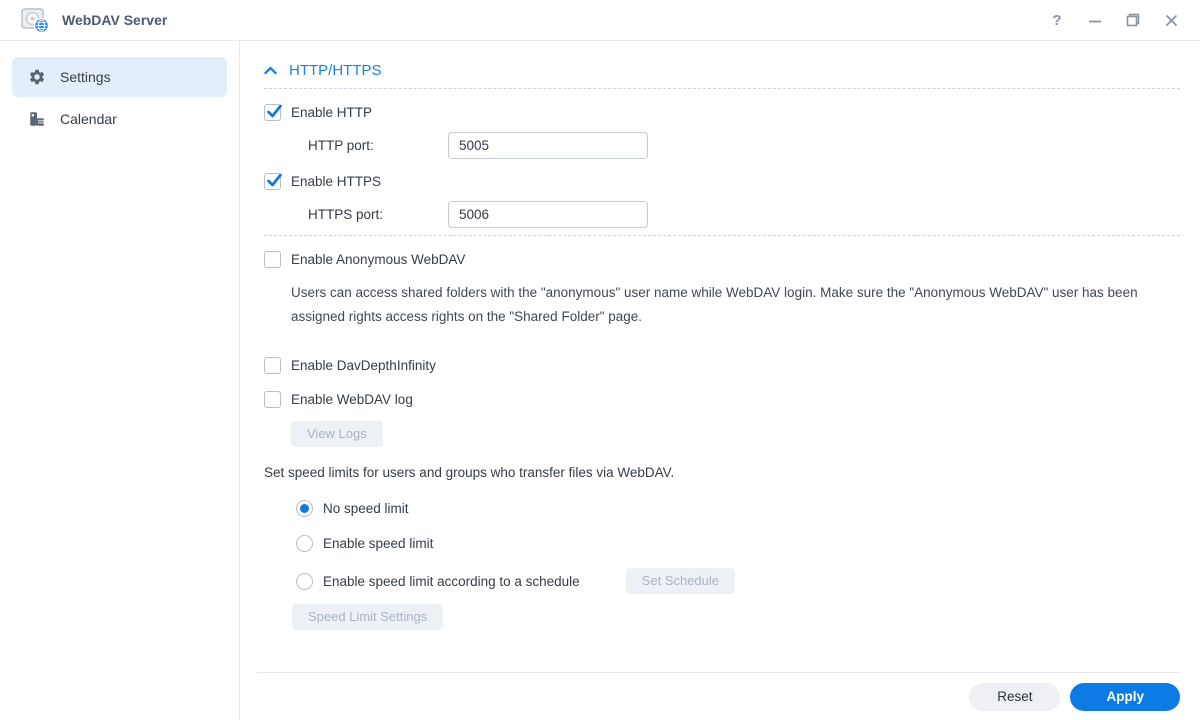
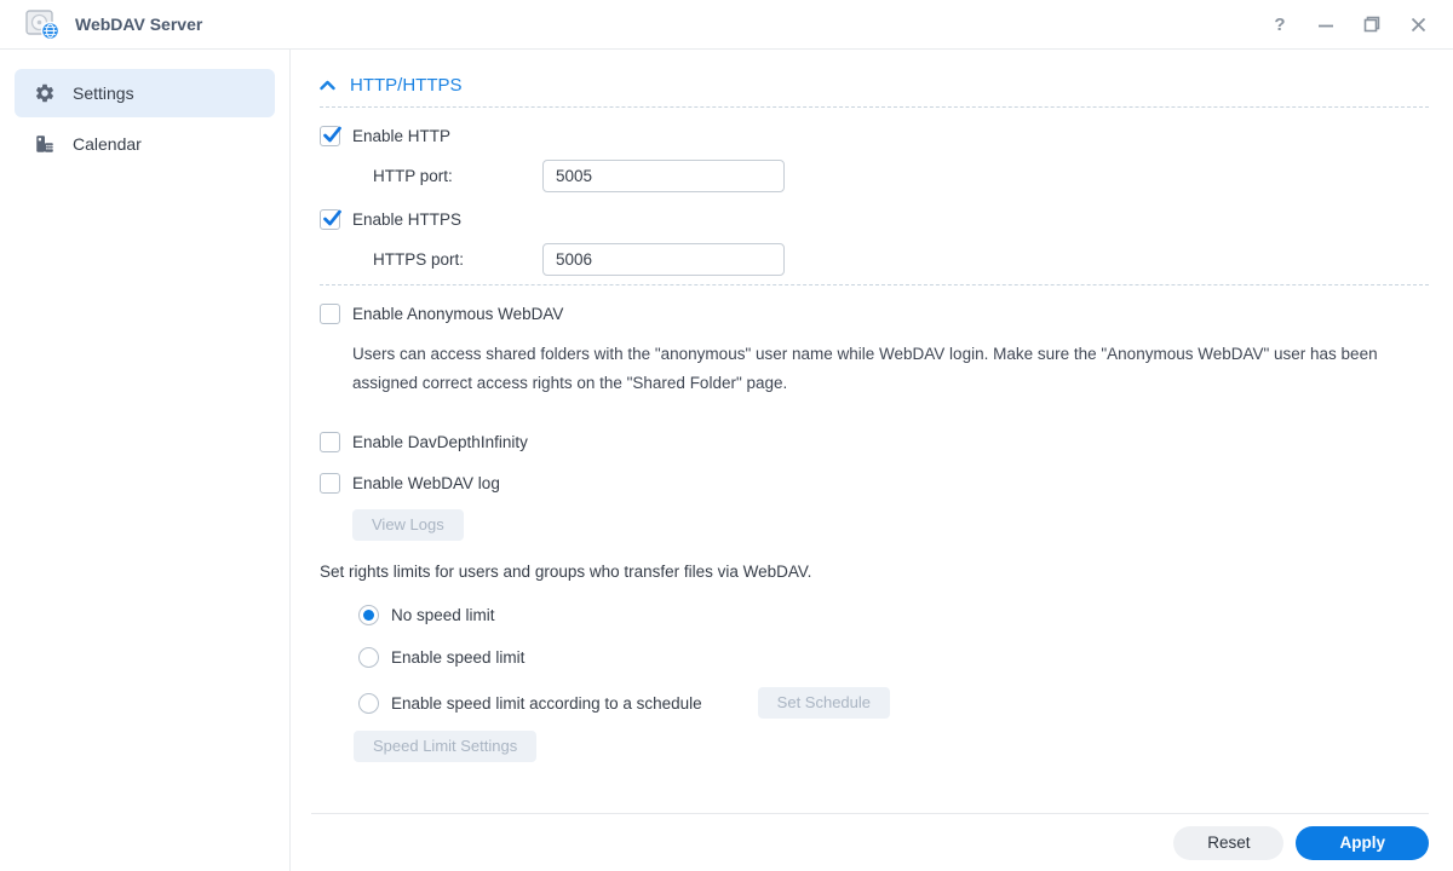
  WebDAV Server
  ?
  Settings
  Calendar
  HTTP/HTTPS
  Enable HTTP
  HTTP port:
  5005
  Enable HTTPS
  HTTPS port:
  5006
  Enable Anonymous WebDAV
- Users can access shared folders with the "anonymous" user name while WebDAV login. Make sure the "Anonymous WebDAV" user has been assigned rights access rights on the "Shared Folder" page.
+ Users can access shared folders with the "anonymous" user name while WebDAV login. Make sure the "Anonymous WebDAV" user has been assigned correct access rights on the "Shared Folder" page.
  Enable DavDepthInfinity
  Enable WebDAV log
  View Logs
- Set speed limits for users and groups who transfer files via WebDAV.
+ Set rights limits for users and groups who transfer files via WebDAV.
  No speed limit
  Enable speed limit
  Enable speed limit according to a schedule
  Set Schedule
  Speed Limit Settings
  Reset
  Apply
